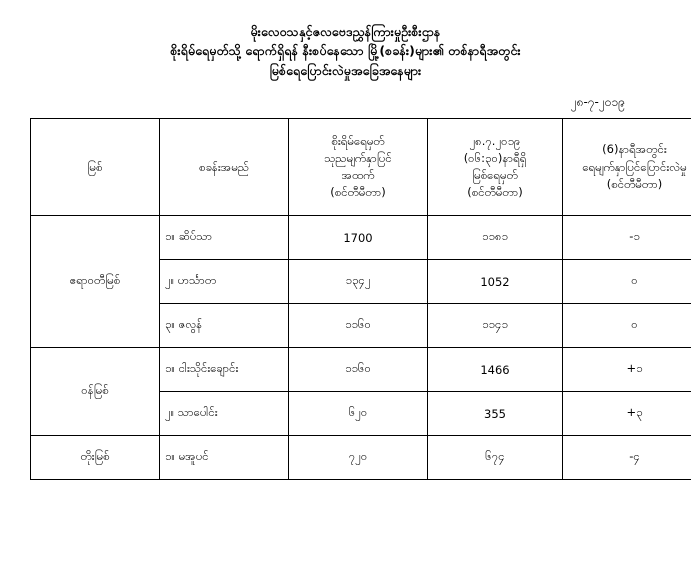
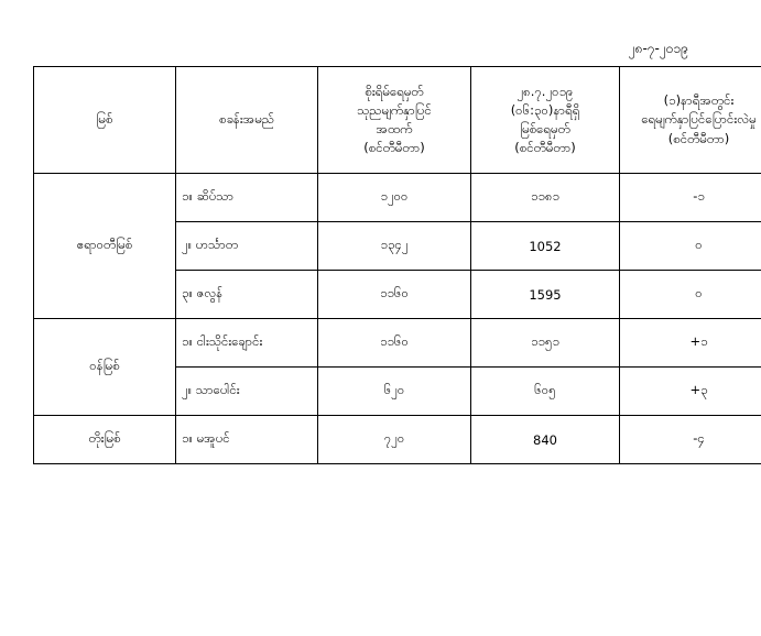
- မိုးလေဝသနှင့်ဇလဗေဒညွှန်ကြားမှုဦးစီးဌာန
- စိုးရိမ်ရေမှတ်သို့ ရောက်ရှိရန် နီးစပ်နေသော မြို့(စခန်း)များ၏ တစ်နာရီအတွင်း
- မြစ်ရေပြောင်းလဲမှုအခြေအနေများ
  ၂၈-၇-၂၀၁၉
- မြစ်	စခန်းအမည်	စိုးရိမ်ရေမှတ် သုညမျက်နှာပြင် အထက် (စင်တီမီတာ)	၂၈.၇.၂၀၁၉ (၀၆:၃၀)နာရီရှိ မြစ်ရေမှတ် (စင်တီမီတာ)	(6)နာရီအတွင်း ရေမျက်နှာပြင်ပြောင်းလဲမှု (စင်တီမီတာ)
+ မြစ်	စခန်းအမည်	စိုးရိမ်ရေမှတ် သုညမျက်နှာပြင် အထက် (စင်တီမီတာ)	၂၈.၇.၂၀၁၉ (၀၆:၃၀)နာရီရှိ မြစ်ရေမှတ် (စင်တီမီတာ)	(၁)နာရီအတွင်း ရေမျက်နှာပြင်ပြောင်းလဲမှု (စင်တီမီတာ)
- ဧရာဝတီမြစ်	၁။ ဆိပ်သာ	1700	၁၁၈၁	-၁
+ ဧရာဝတီမြစ်	၁။ ဆိပ်သာ	၁၂၀၀	၁၁၈၁	-၁
  ၂။ ဟင်္သာတ	၁၃၄၂	1052	၀
- ၃။ ဇလွန်	၁၁၆၀	၁၁၄၁	၀
+ ၃။ ဇလွန်	၁၁၆၀	1595	၀
- ဝန်မြစ်	၁။ ငါးသိုင်းချောင်း	၁၁၆၀	1466	+၁
+ ဝန်မြစ်	၁။ ငါးသိုင်းချောင်း	၁၁၆၀	၁၁၅၁	+၁
- ၂။ သာပေါင်း	၆၂၀	355	+၃
+ ၂။ သာပေါင်း	၆၂၀	၆၀၅	+၃
- တိုးမြစ်	၁။ မအူပင်	၇၂၀	၆၇၄	-၄
+ တိုးမြစ်	၁။ မအူပင်	၇၂၀	840	-၄
